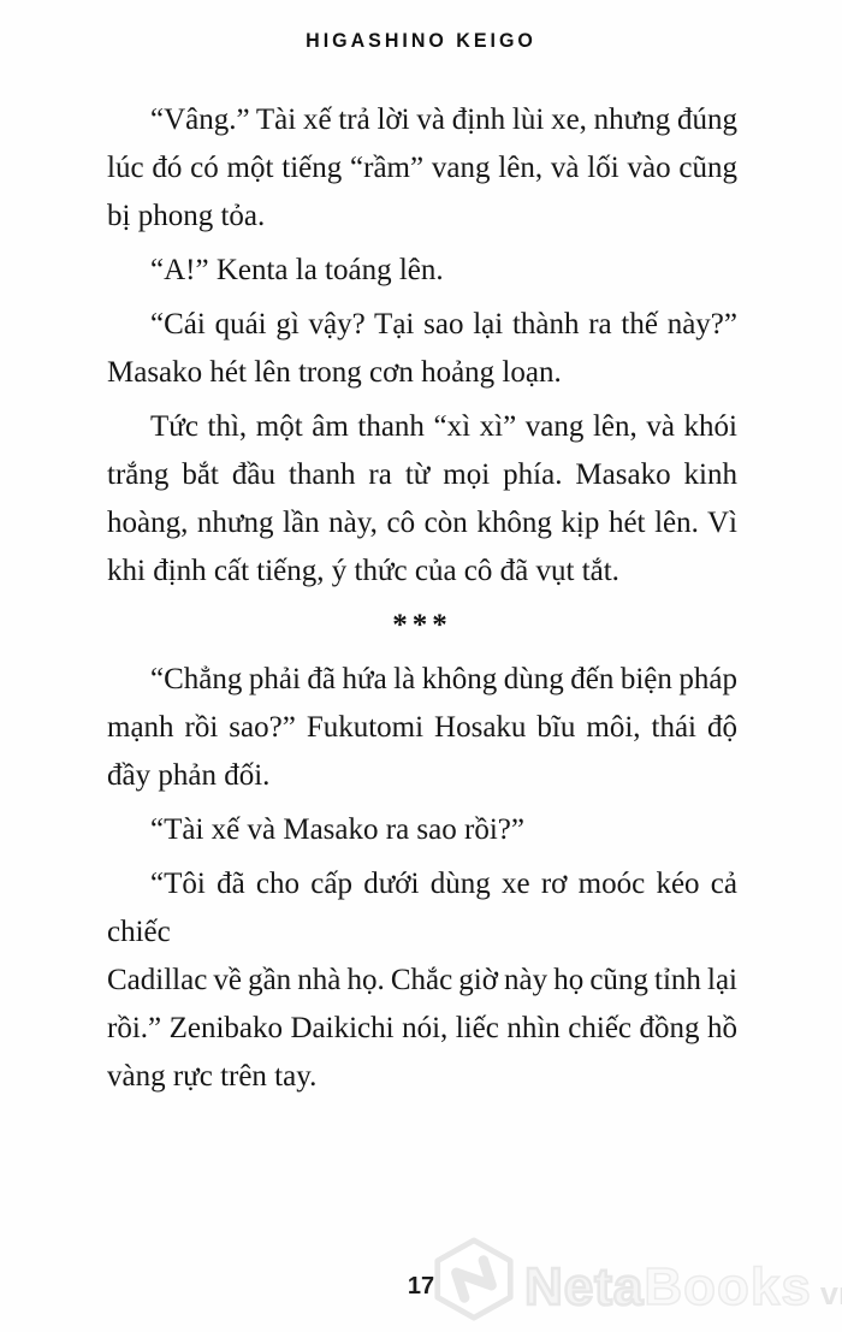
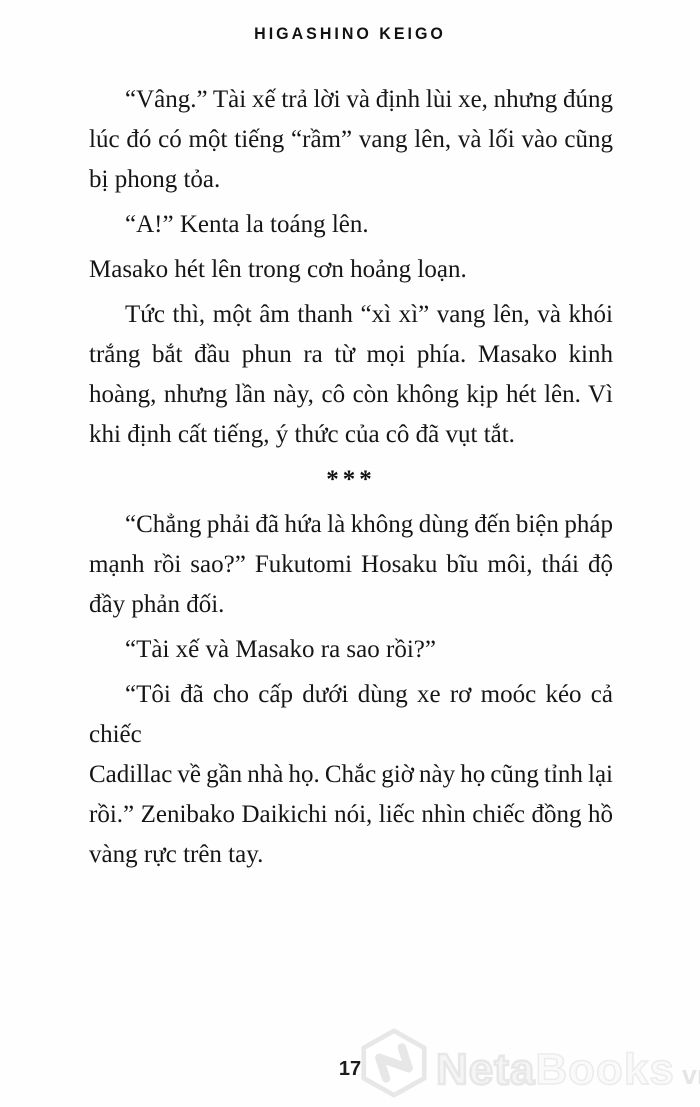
  HIGASHINO KEIGO
  “Vâng.” Tài xế trả lời và định lùi xe, nhưng đúng
  lúc đó có một tiếng “rầm” vang lên, và lối vào cũng
  bị phong tỏa.
  “A!” Kenta la toáng lên.
- “Cái quái gì vậy? Tại sao lại thành ra thế này?”
  Masako hét lên trong cơn hoảng loạn.
  Tức thì, một âm thanh “xì xì” vang lên, và khói
- trắng bắt đầu thanh ra từ mọi phía. Masako kinh
+ trắng bắt đầu phun ra từ mọi phía. Masako kinh
  hoàng, nhưng lần này, cô còn không kịp hét lên. Vì
  khi định cất tiếng, ý thức của cô đã vụt tắt.
  ***
  “Chẳng phải đã hứa là không dùng đến biện pháp
  mạnh rồi sao?” Fukutomi Hosaku bĩu môi, thái độ
  đầy phản đối.
  “Tài xế và Masako ra sao rồi?”
  “Tôi đã cho cấp dưới dùng xe rơ moóc kéo cả chiếc
  Cadillac về gần nhà họ. Chắc giờ này họ cũng tỉnh lại
  rồi.” Zenibako Daikichi nói, liếc nhìn chiếc đồng hồ
  vàng rực trên tay.
  17
